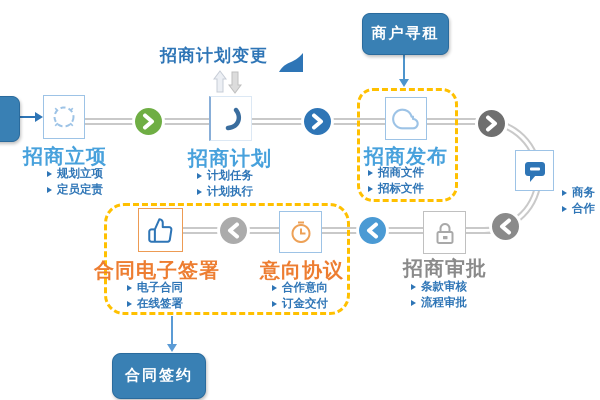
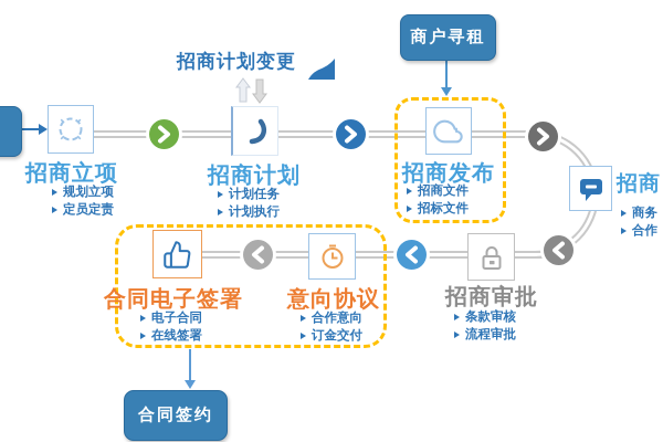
  招商立项
  招商计划
  招商发布
+ 招商
  招商审批
  意向协议
  合同电子签署
  规划立项
  定员定责
  计划任务
  计划执行
  招商文件
  招标文件
  商务
  合作
  条款审核
  流程审批
  合作意向
  订金交付
  电子合同
  在线签署
  招商计划变更
  商户寻租
  合同签约
